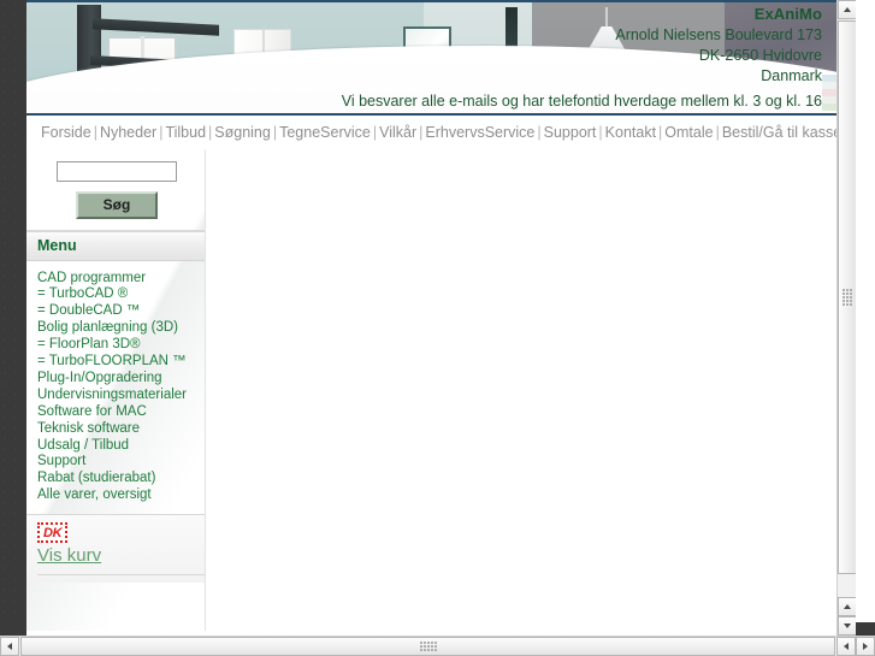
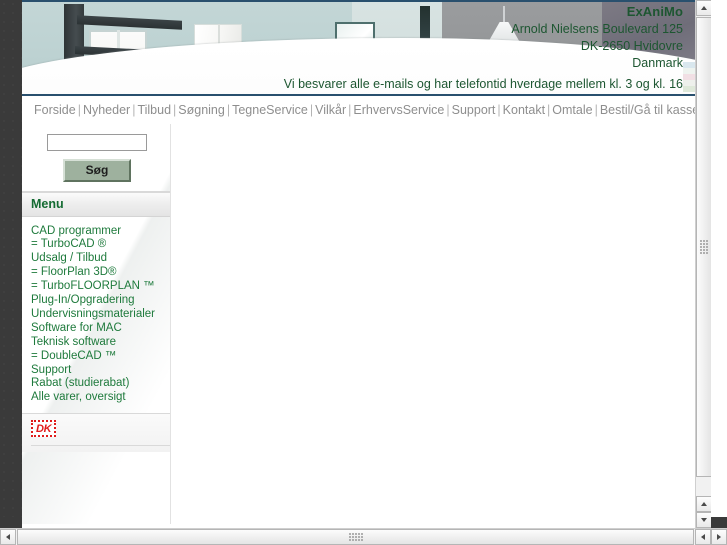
  ExAniMo
- Arnold Nielsens Boulevard 173
+ Arnold Nielsens Boulevard 125
  DK-2650 Hvidovre
  Danmark
  Vi besvarer alle e-mails og har telefontid hverdage mellem kl. 3 og kl. 16
  Forside | Nyheder | Tilbud | Søgning | TegneService | Vilkår | ErhvervsService | Support | Kontakt | Omtale | Bestil/Gå til kass
  Søg
  Menu
  CAD programmer
  = TurboCAD ®
- = DoubleCAD ™
+ Udsalg / Tilbud
- Bolig planlægning (3D)
  = FloorPlan 3D®
  = TurboFLOORPLAN ™
  Plug-In/Opgradering
  Undervisningsmaterialer
  Software for MAC
  Teknisk software
- Udsalg / Tilbud
+ = DoubleCAD ™
  Support
  Rabat (studierabat)
  Alle varer, oversigt
  DK
- Vis kurv
